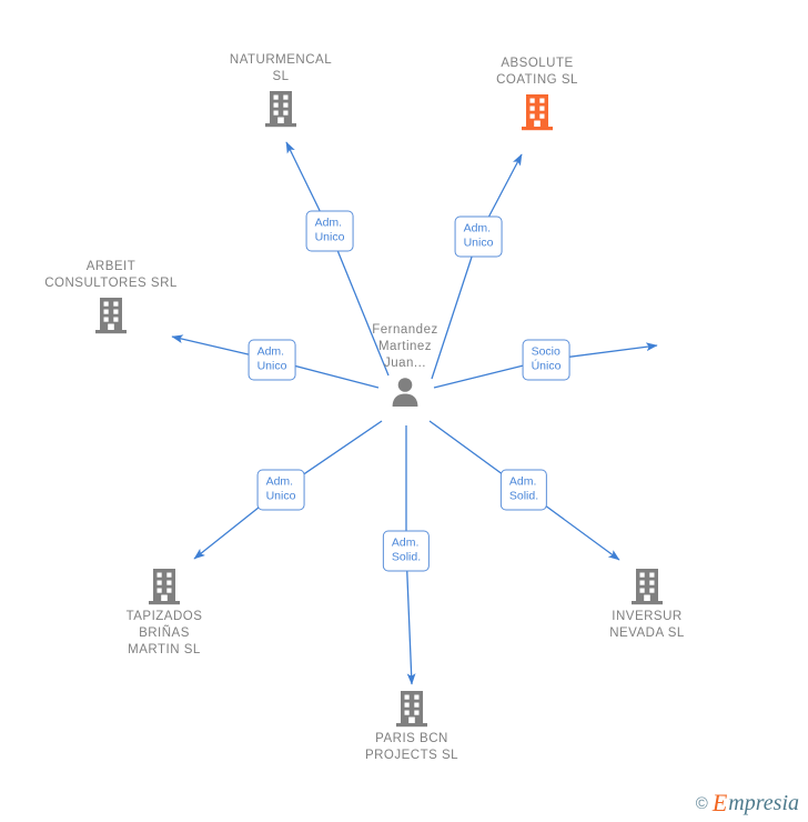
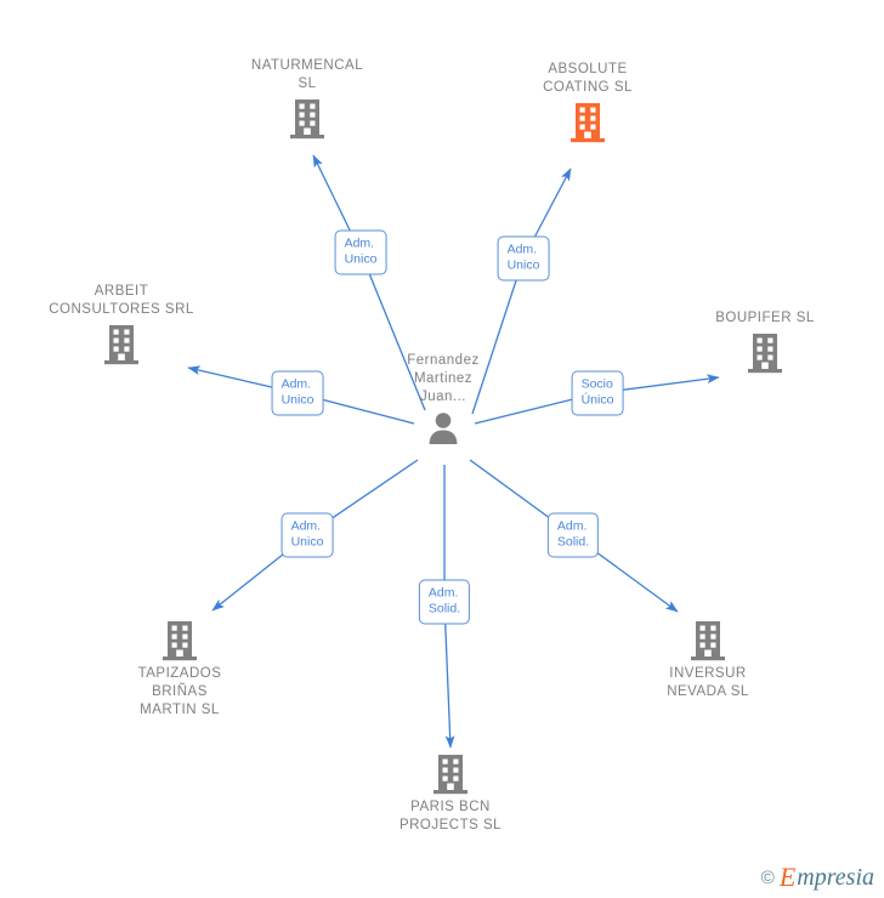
  NATURMENCAL
  SL
  ABSOLUTE
  COATING SL
  ARBEIT
  CONSULTORES SRL
+ BOUPIFER SL
  TAPIZADOS
  BRIÑAS
  MARTIN SL
  INVERSUR
  NEVADA SL
  PARIS BCN
  PROJECTS SL
  Fernandez
  Martinez
  Juan...
  Adm.
  Unico
  Adm.
  Unico
  Adm.
  Unico
  Socio
  Único
  Adm.
  Unico
  Adm.
  Solid.
  Adm.
  Solid.
  ©
  E
  mpresia
